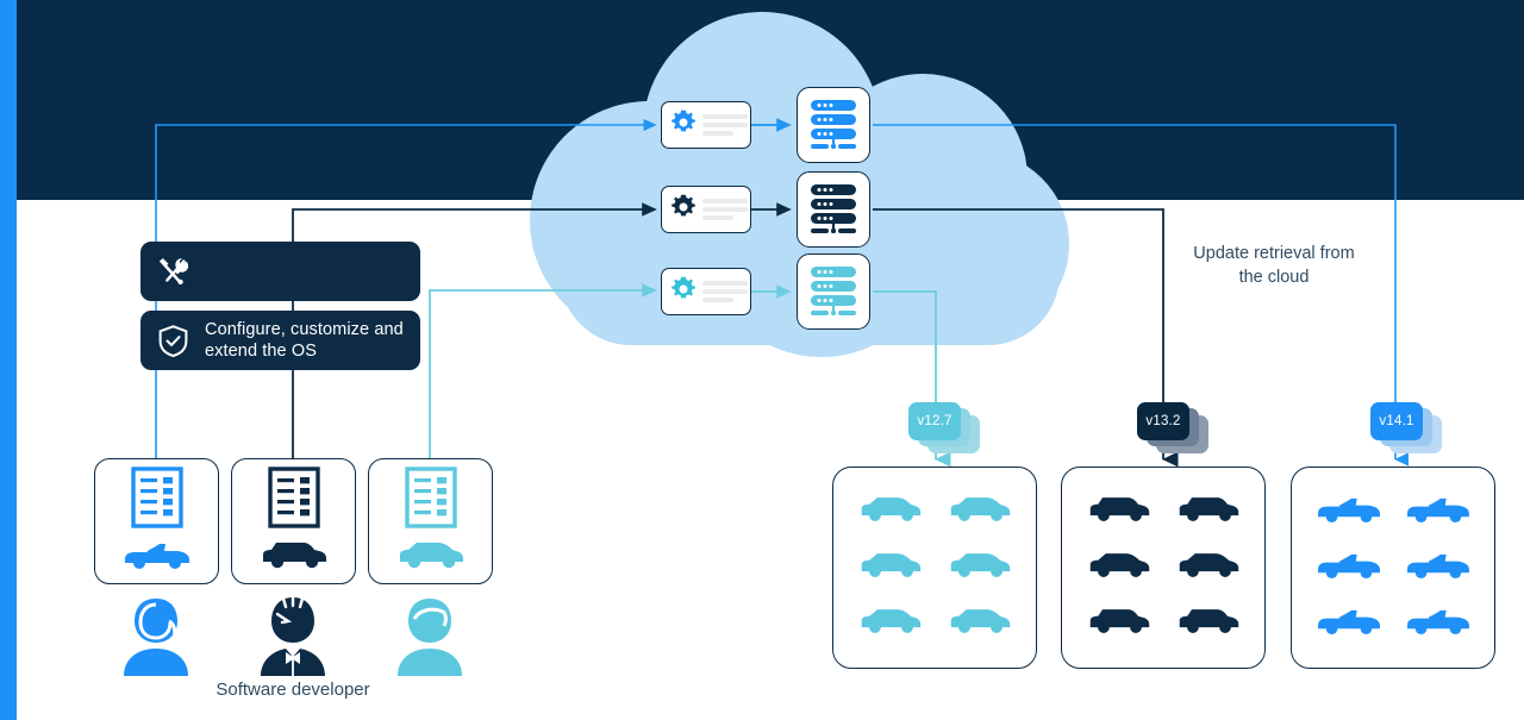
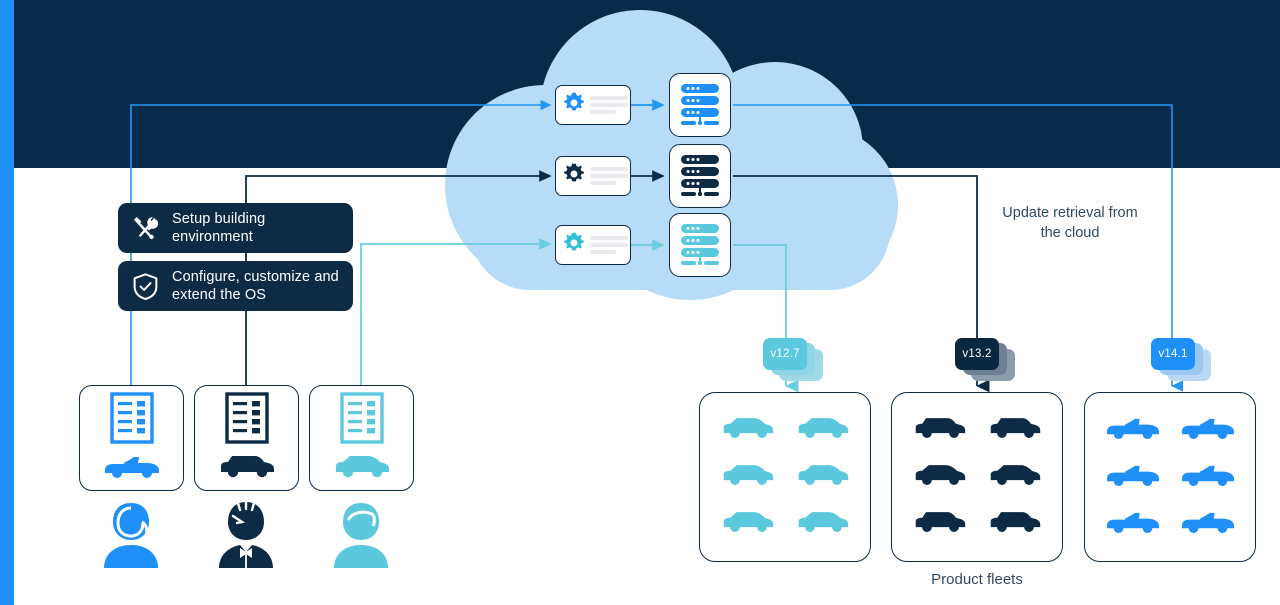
+ Setup building
+ environment
  Configure, customize and
  extend the OS
- Software developer
  Update retrieval from
  the cloud
  v12.7
  v13.2
  v14.1
+ Product fleets
